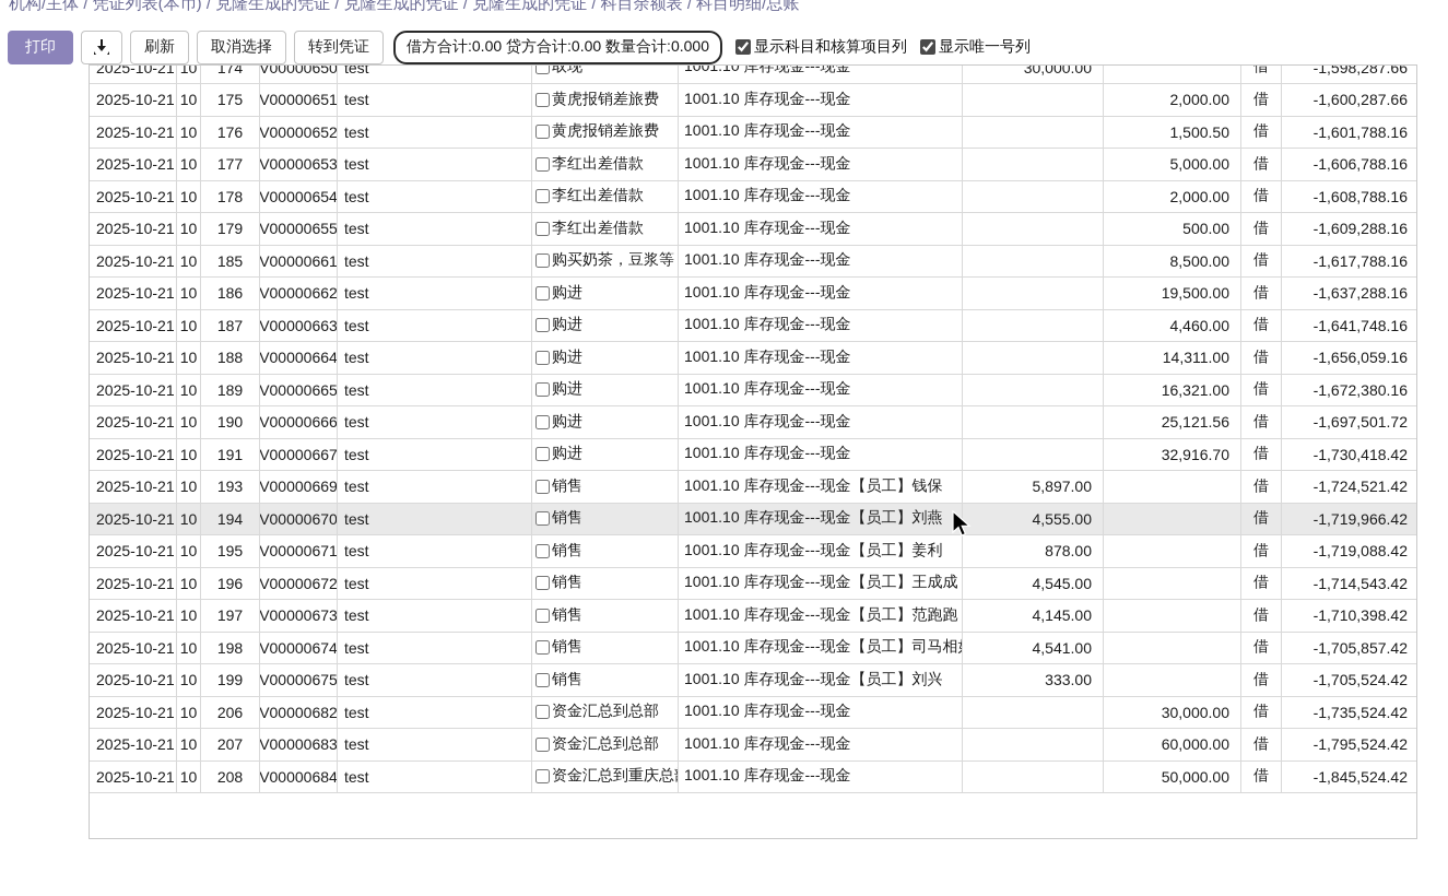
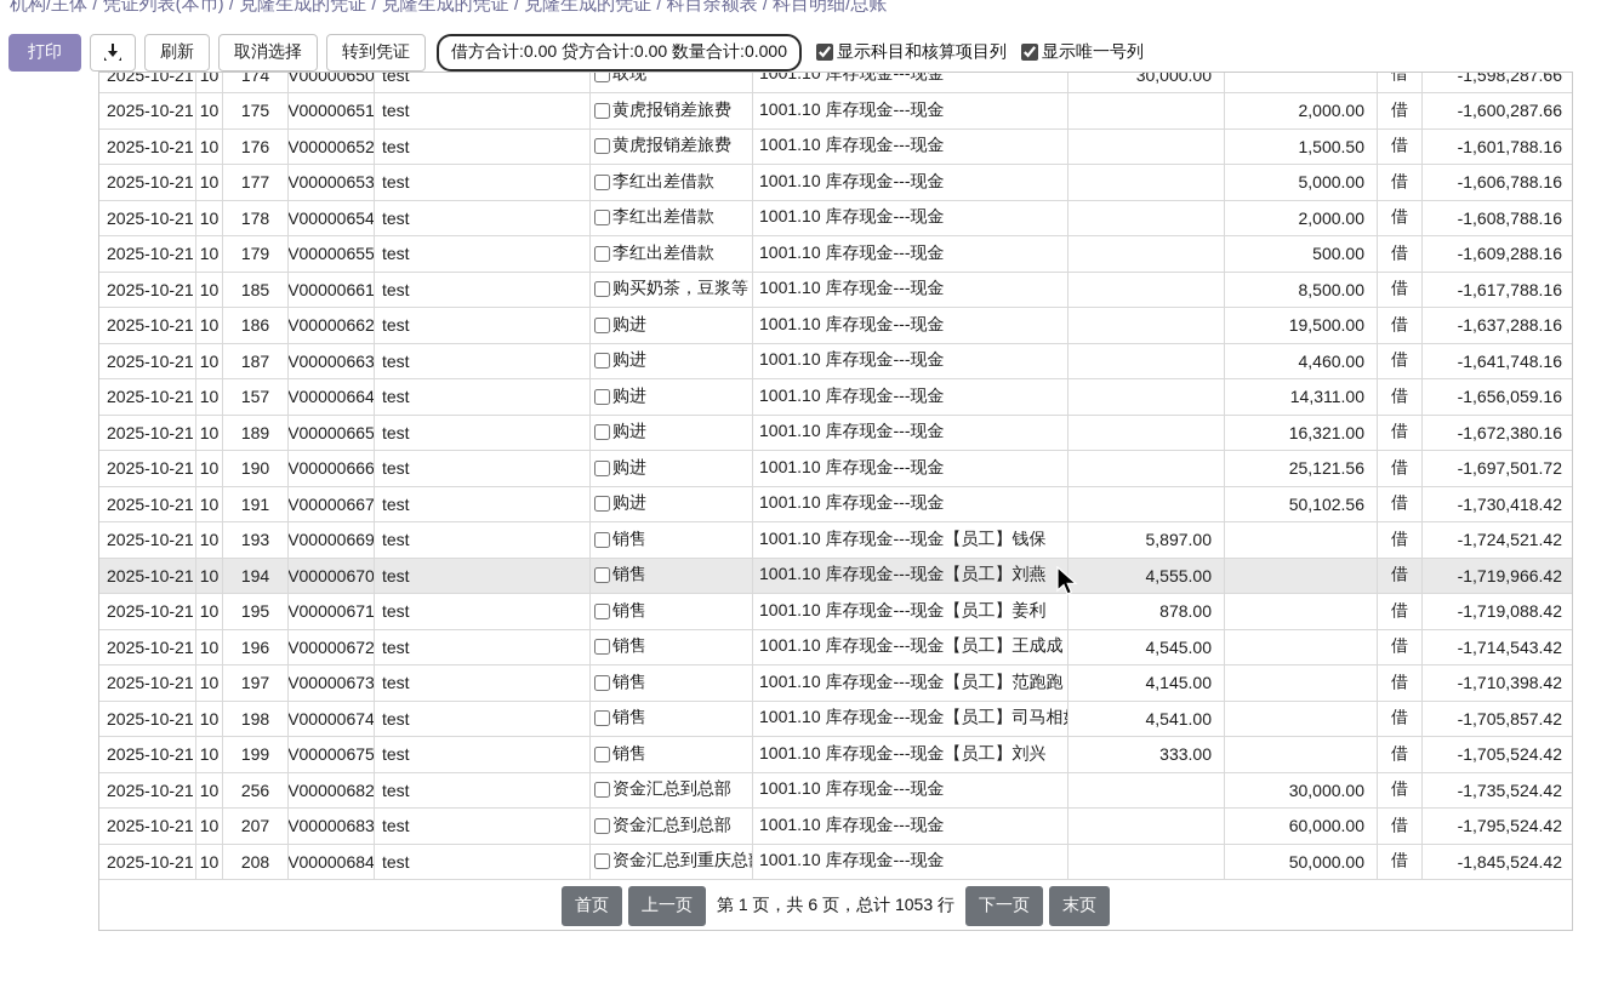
  机构/主体 / 凭证列表(本币) / 克隆生成的凭证 / 克隆生成的凭证 / 克隆生成的凭证 / 科目余额表 / 科目明细/总账
  打印
  刷新
  取消选择
  转到凭证
  借方合计:0.00 贷方合计:0.00 数量合计:0.000
  显示科目和核算项目列
  显示唯一号列
  2025-10-21
  10
  174
  V00000650
  test
  取现
  1001.10 库存现金---现金
  30,000.00
  借
  -1,598,287.66
  2025-10-21
  10
  175
  V00000651
  test
  黄虎报销差旅费
  1001.10 库存现金---现金
  2,000.00
  借
  -1,600,287.66
  2025-10-21
  10
  176
  V00000652
  test
  黄虎报销差旅费
  1001.10 库存现金---现金
  1,500.50
  借
  -1,601,788.16
  2025-10-21
  10
  177
  V00000653
  test
  李红出差借款
  1001.10 库存现金---现金
  5,000.00
  借
  -1,606,788.16
  2025-10-21
  10
  178
  V00000654
  test
  李红出差借款
  1001.10 库存现金---现金
  2,000.00
  借
  -1,608,788.16
  2025-10-21
  10
  179
  V00000655
  test
  李红出差借款
  1001.10 库存现金---现金
  500.00
  借
  -1,609,288.16
  2025-10-21
  10
  185
  V00000661
  test
  购买奶茶，豆浆等
  1001.10 库存现金---现金
  8,500.00
  借
  -1,617,788.16
  2025-10-21
  10
  186
  V00000662
  test
  购进
  1001.10 库存现金---现金
  19,500.00
  借
  -1,637,288.16
  2025-10-21
  10
  187
  V00000663
  test
  购进
  1001.10 库存现金---现金
  4,460.00
  借
  -1,641,748.16
  2025-10-21
  10
- 188
+ 157
  V00000664
  test
  购进
  1001.10 库存现金---现金
  14,311.00
  借
  -1,656,059.16
  2025-10-21
  10
  189
  V00000665
  test
  购进
  1001.10 库存现金---现金
  16,321.00
  借
  -1,672,380.16
  2025-10-21
  10
  190
  V00000666
  test
  购进
  1001.10 库存现金---现金
  25,121.56
  借
  -1,697,501.72
  2025-10-21
  10
  191
  V00000667
  test
  购进
  1001.10 库存现金---现金
- 32,916.70
+ 50,102.56
  借
  -1,730,418.42
  2025-10-21
  10
  193
  V00000669
  test
  销售
  1001.10 库存现金---现金【员工】钱保
  5,897.00
  借
  -1,724,521.42
  2025-10-21
  10
  194
  V00000670
  test
  销售
  1001.10 库存现金---现金【员工】刘燕
  4,555.00
  借
  -1,719,966.42
  2025-10-21
  10
  195
  V00000671
  test
  销售
  1001.10 库存现金---现金【员工】姜利
  878.00
  借
  -1,719,088.42
  2025-10-21
  10
  196
  V00000672
  test
  销售
  1001.10 库存现金---现金【员工】王成成
  4,545.00
  借
  -1,714,543.42
  2025-10-21
  10
  197
  V00000673
  test
  销售
  1001.10 库存现金---现金【员工】范跑跑
  4,145.00
  借
  -1,710,398.42
  2025-10-21
  10
  198
  V00000674
  test
  销售
  1001.10 库存现金---现金【员工】司马相
  4,541.00
  借
  -1,705,857.42
  2025-10-21
  10
  199
  V00000675
  test
  销售
  1001.10 库存现金---现金【员工】刘兴
  333.00
  借
  -1,705,524.42
  2025-10-21
  10
- 206
+ 256
  V00000682
  test
  资金汇总到总部
  1001.10 库存现金---现金
  30,000.00
  借
  -1,735,524.42
  2025-10-21
  10
  207
  V00000683
  test
  资金汇总到总部
  1001.10 库存现金---现金
  60,000.00
  借
  -1,795,524.42
  2025-10-21
  10
  208
  V00000684
  test
  资金汇总到重庆总
  1001.10 库存现金---现金
  50,000.00
  借
  -1,845,524.42
+ 首页
+ 上一页
+ 第 1 页，共 6 页，总计 1053 行
+ 下一页
+ 末页
